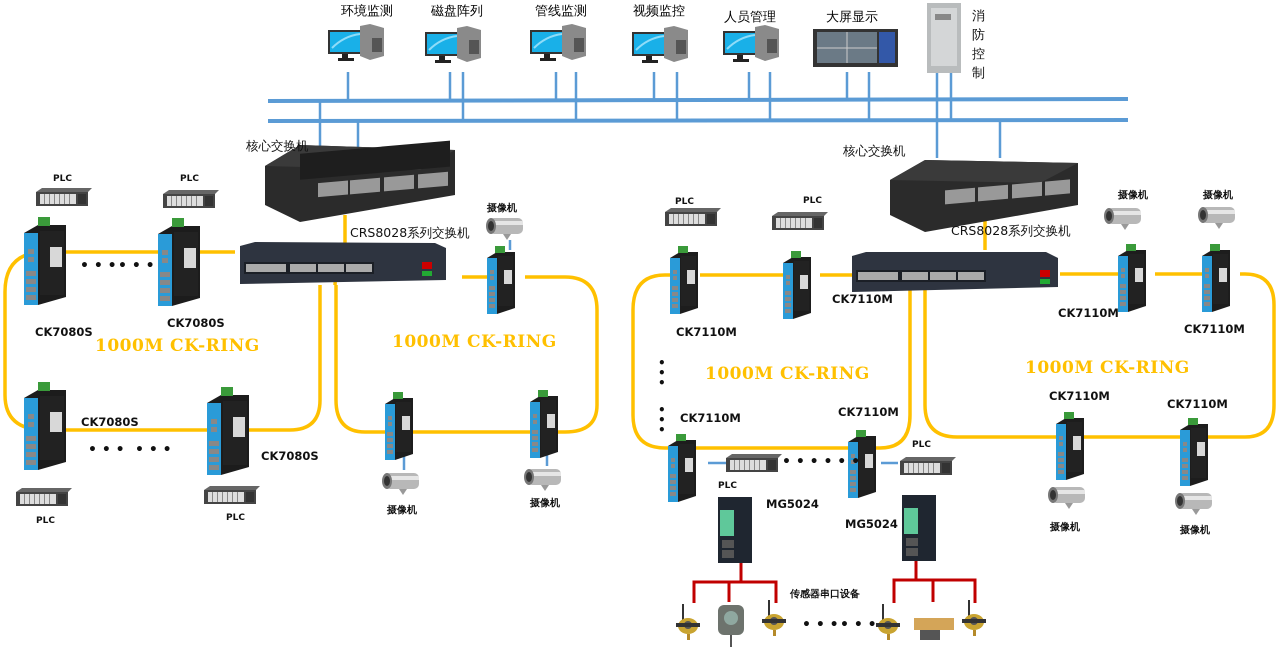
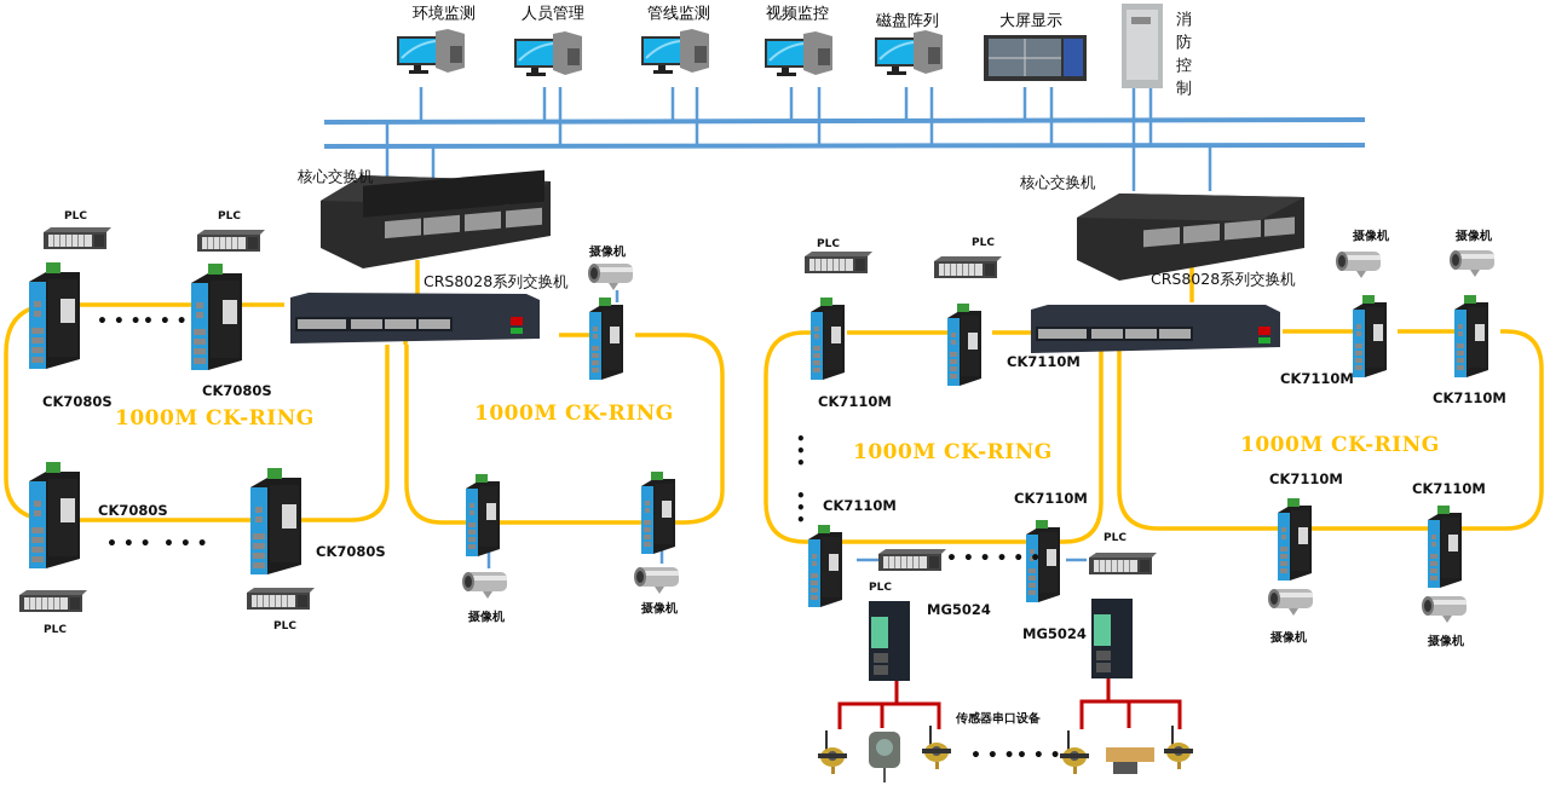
  环境监测
- 磁盘阵列
+ 人员管理
  管线监测
  视频监控
- 人员管理
+ 磁盘阵列
  大屏显示
  消
  防
  控
  制
  核心交换机
  核心交换机
  CRS8028系列交换机
  CRS8028系列交换机
  1000M CK-RING
  1000M CK-RING
  1000M CK-RING
  1000M CK-RING
  CK7080S
  CK7080S
  CK7080S
  CK7080S
  PLC
  PLC
  PLC
  PLC
  • • •
  • • •
  • • •
  • • •
  摄像机
  摄像机
  摄像机
  CK7110M
  CK7110M
  CK7110M
  CK7110M
  PLC
  PLC
  PLC
  PLC
  MG5024
  MG5024
  传感器串口设备
  • • • • • •
  • • •
  • • •
  •
  •
  •
  •
  •
  •
  CK7110M
  CK7110M
  CK7110M
  CK7110M
  摄像机
  摄像机
  摄像机
  摄像机
